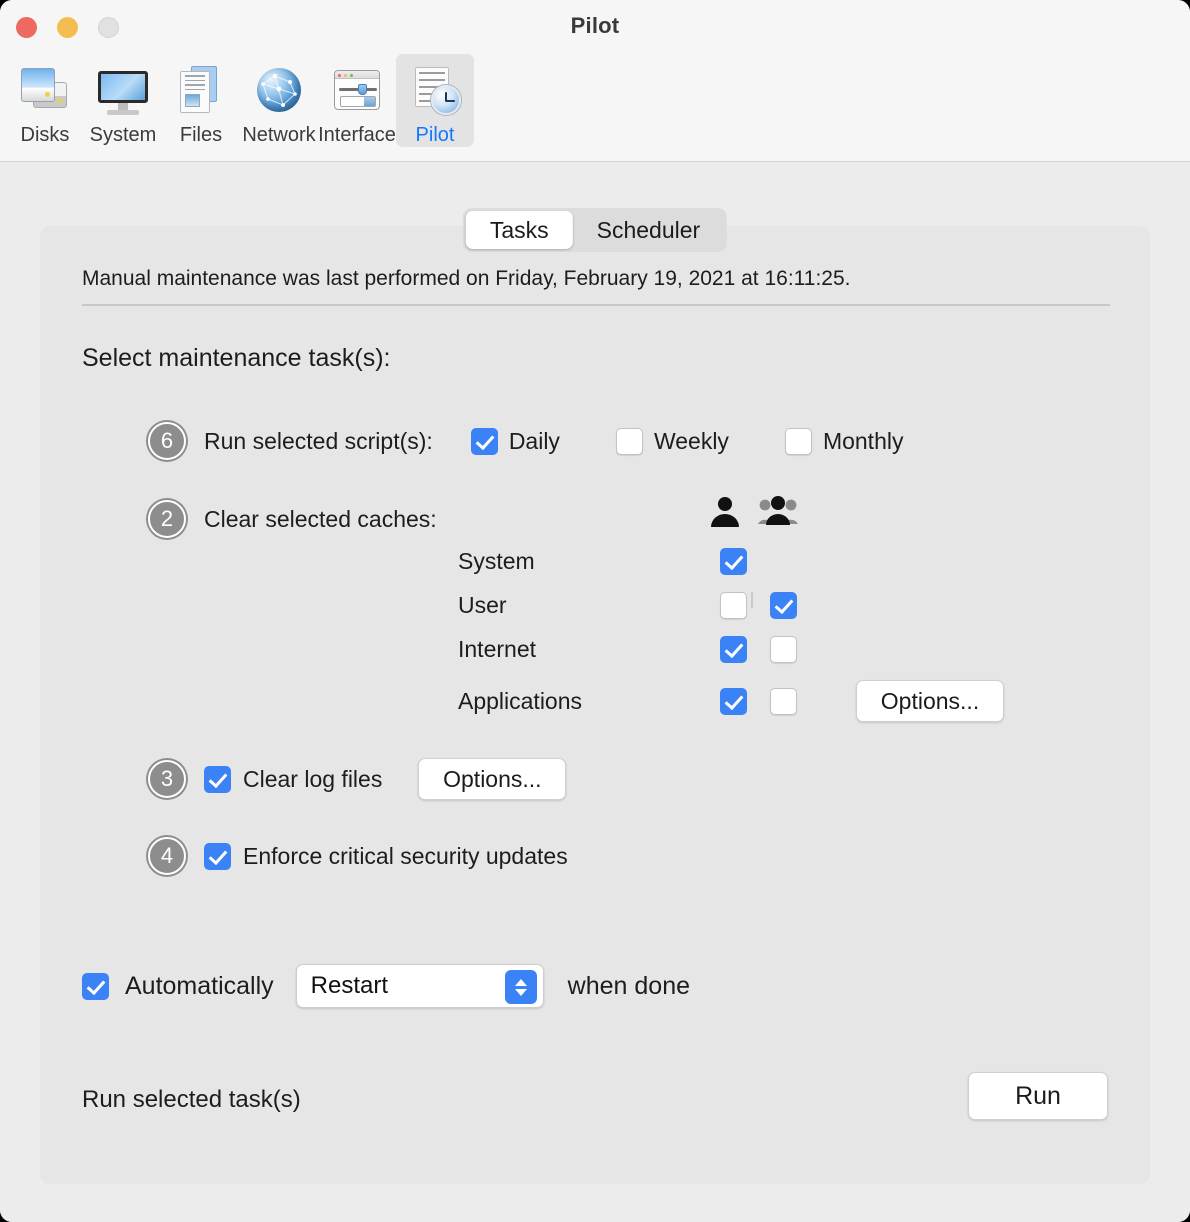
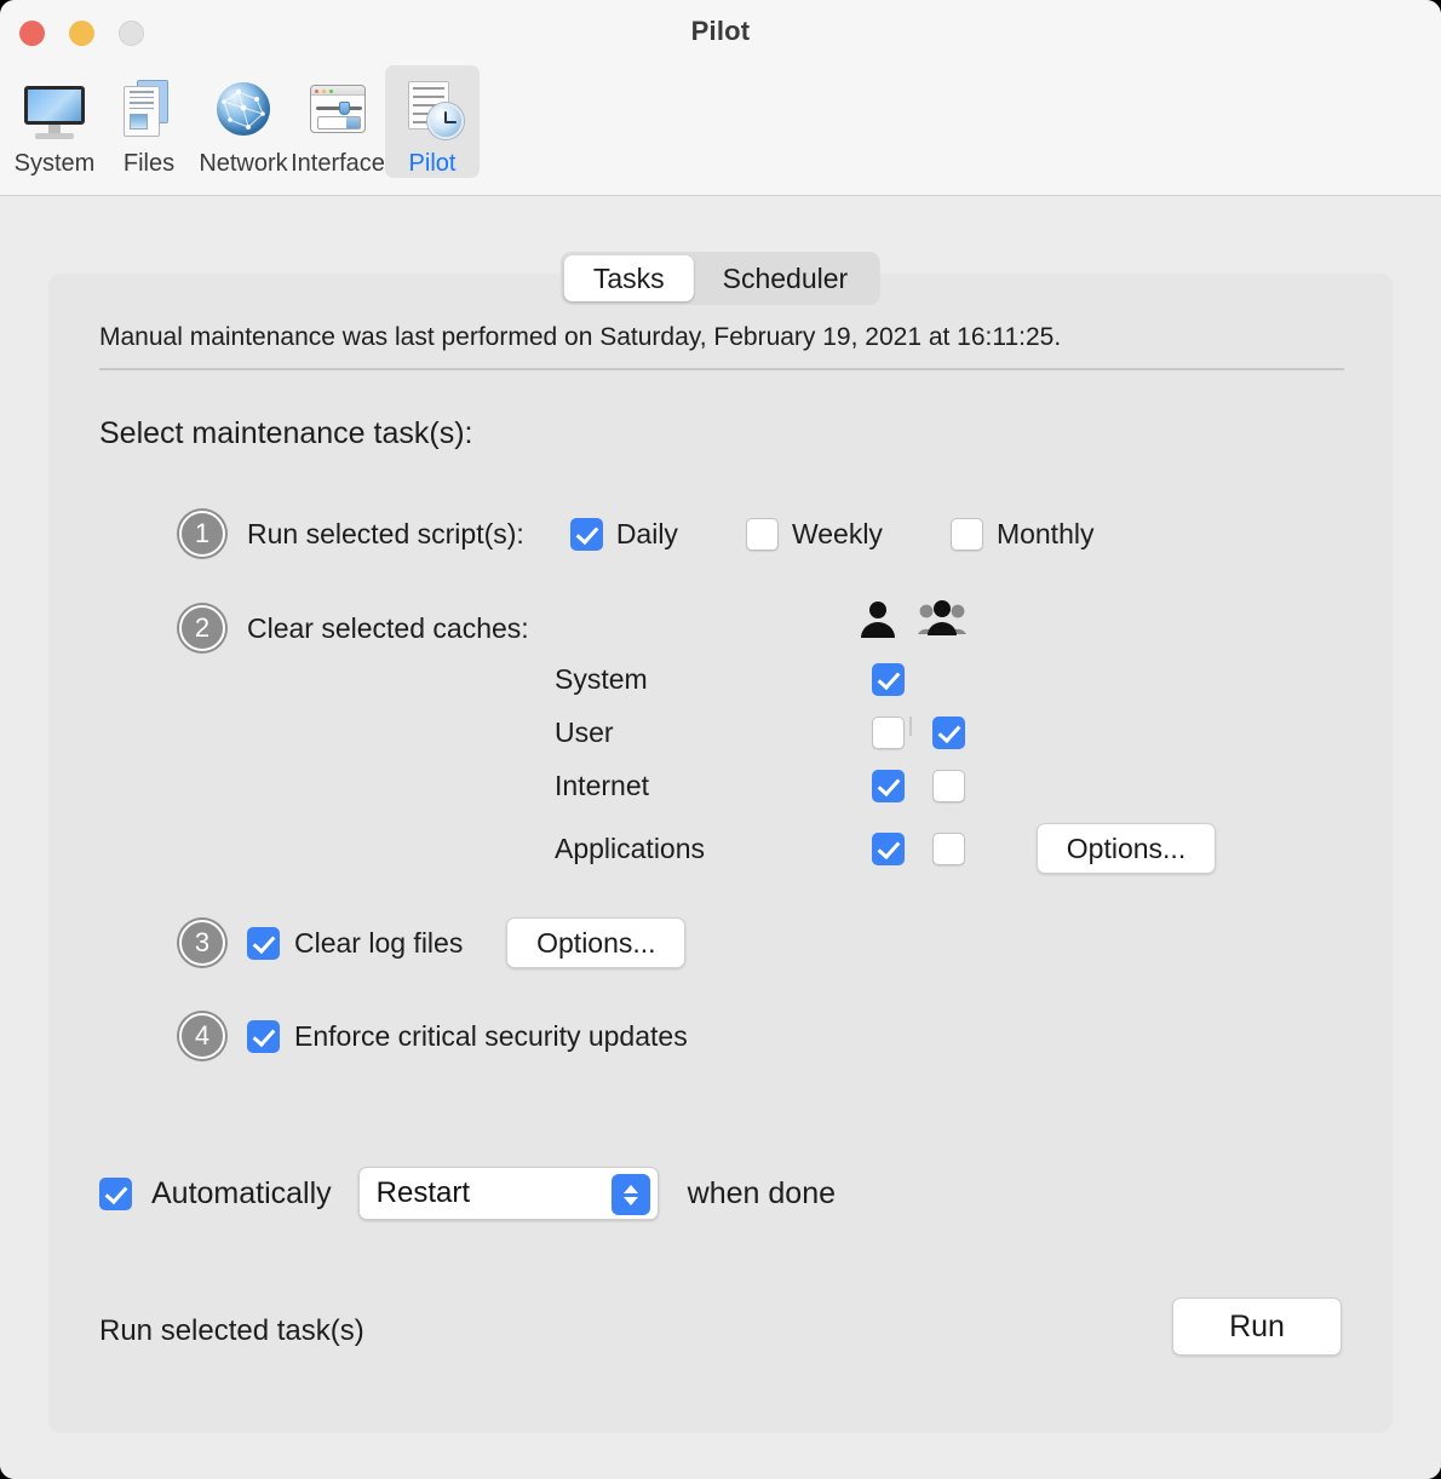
  Pilot
- Disks
  System
  Files
  Network
  Interface
  Pilot
  Tasks
  Scheduler
- Manual maintenance was last performed on Friday, February 19, 2021 at 16:11:25.
+ Manual maintenance was last performed on Saturday, February 19, 2021 at 16:11:25.
  Select maintenance task(s):
- 6
+ 1
  Run selected script(s):
  Daily
  Weekly
  Monthly
  2
  Clear selected caches:
  System
  User
  Internet
  Applications
  Options...
  3
  Clear log files
  Options...
  4
  Enforce critical security updates
  Automatically
  Restart
  when done
  Run selected task(s)
  Run
